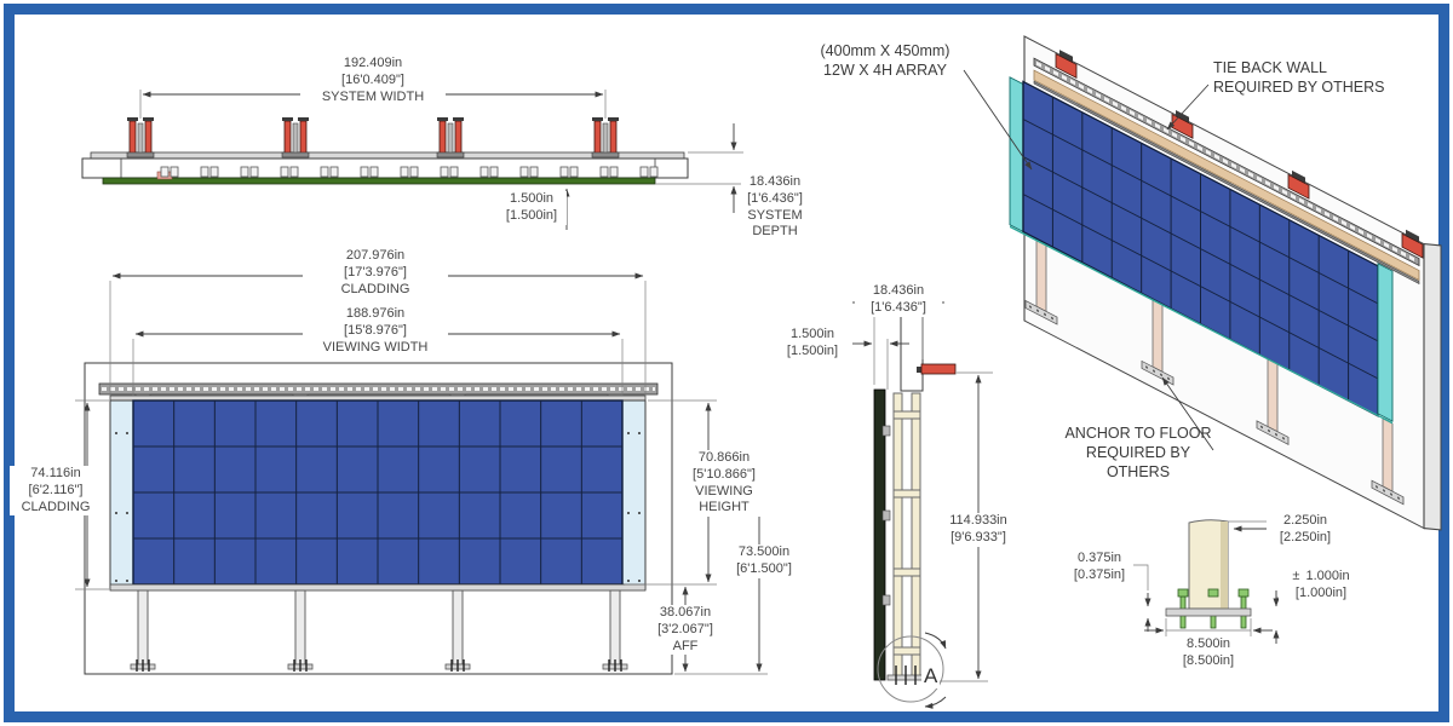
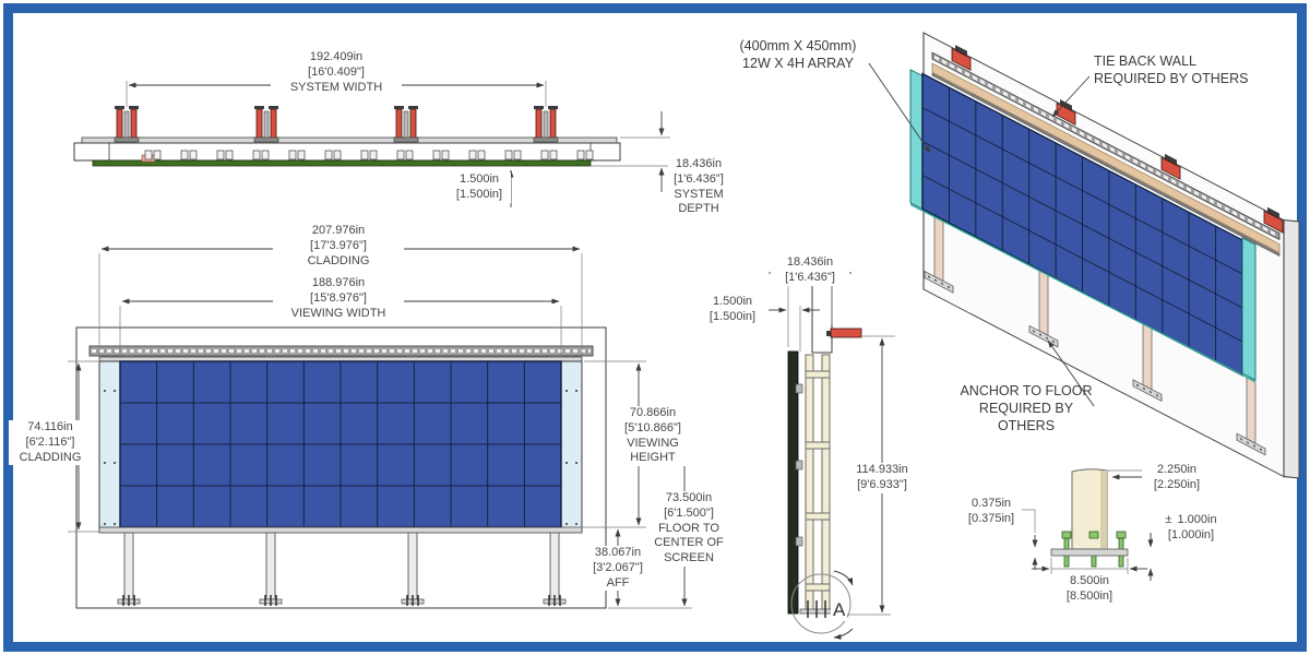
  192.409in
  [16'0.409"]
  SYSTEM WIDTH
  1.500in
  [1.500in]
  18.436in
  [1'6.436"]
  SYSTEM DEPTH
  207.976in
  [17'3.976"]
  CLADDING
  188.976in
  [15'8.976"]
  VIEWING WIDTH
  74.116in
  [6'2.116"]
  CLADDING
  70.866in
  [5'10.866"]
  VIEWING HEIGHT
  73.500in
  [6'1.500"]
+ FLOOR TO CENTER OF SCREEN
  38.067in
  [3'2.067"]
  AFF
  18.436in
  [1'6.436"]
  1.500in
  [1.500in]
  114.933in
  [9'6.933"]
  A
  (400mm X 450mm)
  12W X 4H ARRAY
  TIE BACK WALL
  REQUIRED BY OTHERS
  ANCHOR TO FLOOR
  REQUIRED BY OTHERS
  2.250in
  [2.250in]
  0.375in
  [0.375in]
  ± 1.000in
  [1.000in]
  8.500in
  [8.500in]
